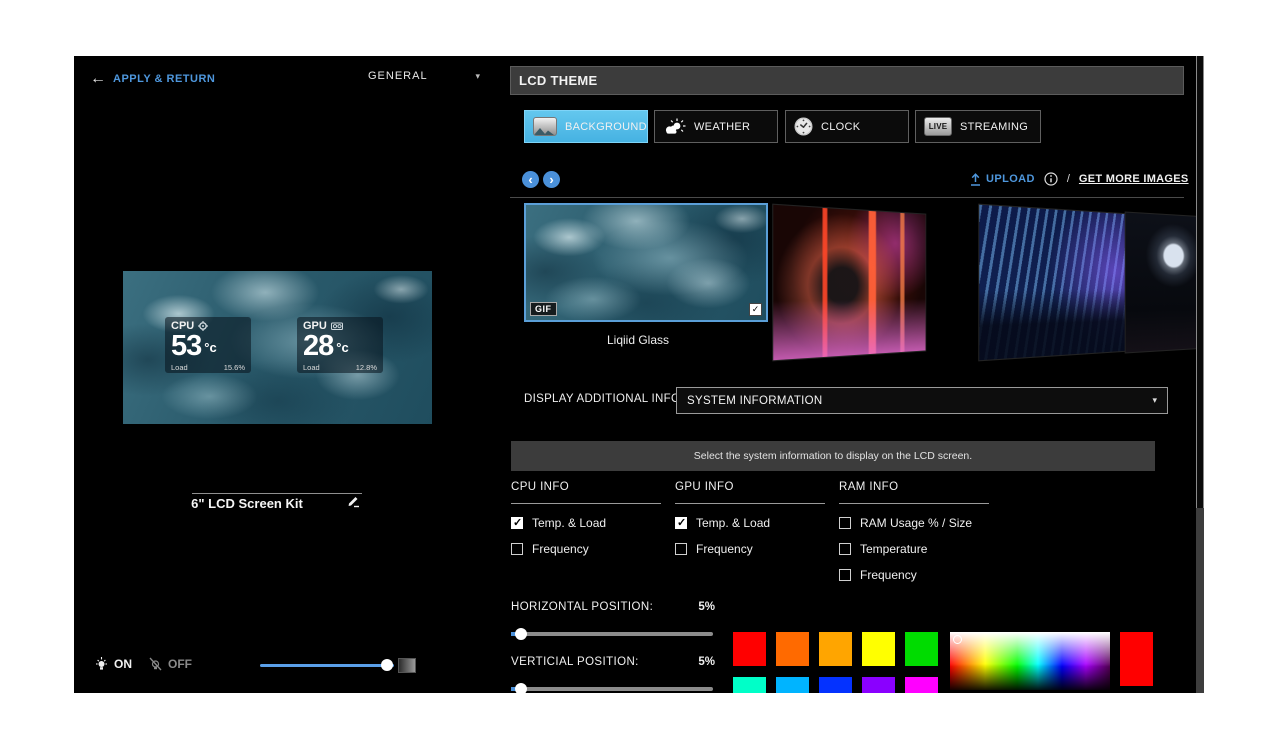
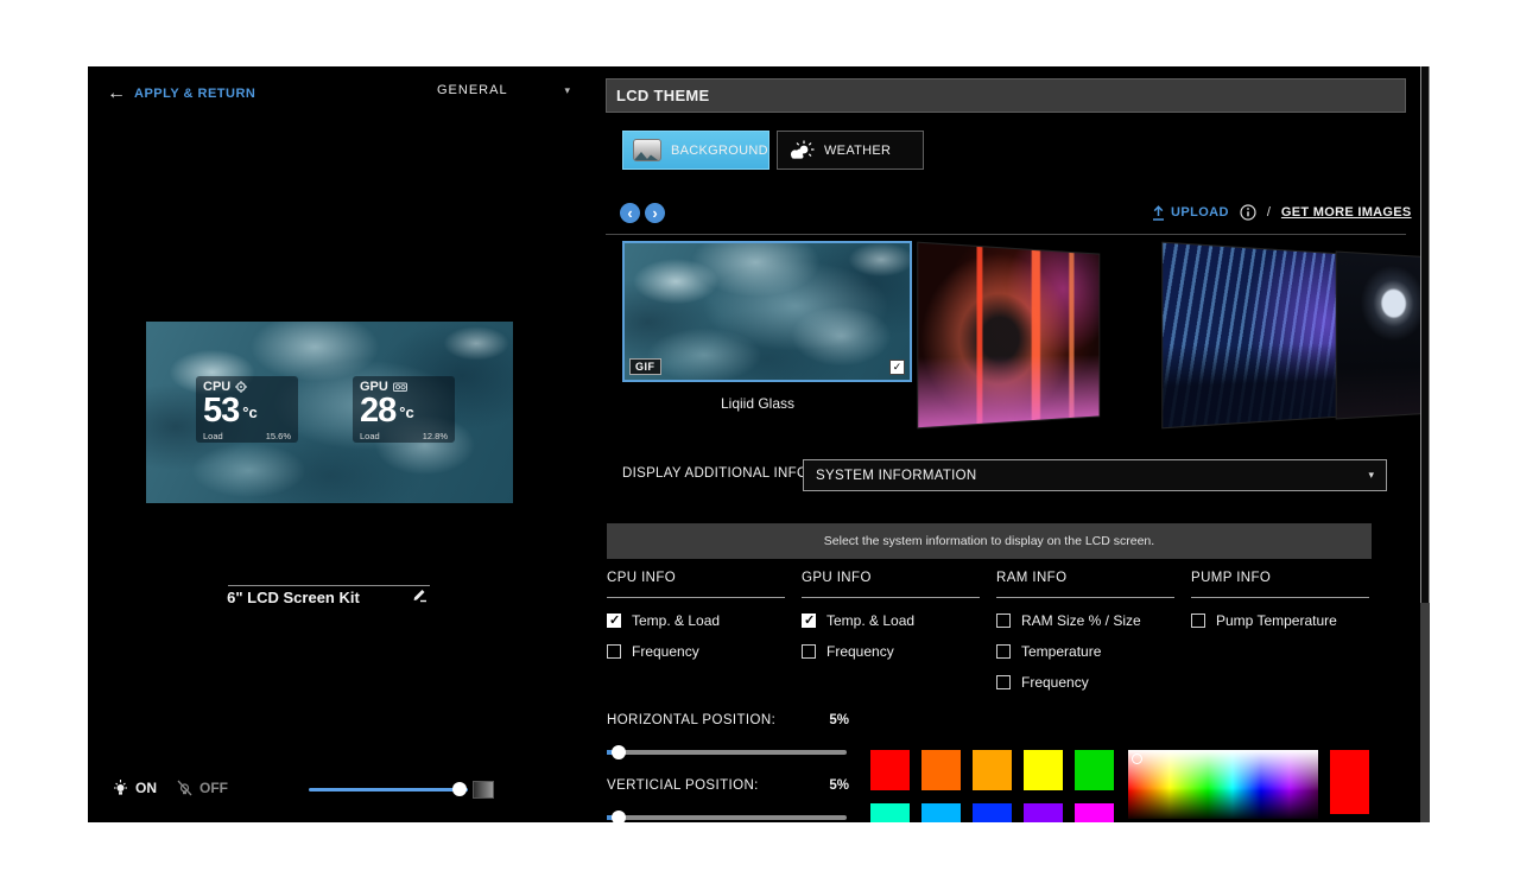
  ←
  APPLY & RETURN
  GENERAL
  ▾
  CPU
  53
  °c
  Load
  15.6%
  GPU
  28
  °c
  Load
  12.8%
  6" LCD Screen Kit
  ON
  OFF
  LCD THEME
  BACKGROUND
  WEATHER
- CLOCK
- LIVE
- STREAMING
  ‹
  ›
  UPLOAD
  /
  GET MORE IMAGES
  GIF
  ✓
  Liqiid Glass
  DISPLAY ADDITIONAL INF
  SYSTEM INFORMATION
  ▾
  Select the system information to display on the LCD screen.
  CPU INFO
  Temp. & Load
  Frequency
  GPU INFO
  Temp. & Load
  Frequency
  RAM INFO
- RAM Usage % / Size
+ RAM Size % / Size
  Temperature
  Frequency
+ PUMP INFO
+ Pump Temperature
  HORIZONTAL POSITION:
  5%
  VERTICIAL POSITION:
  5%
